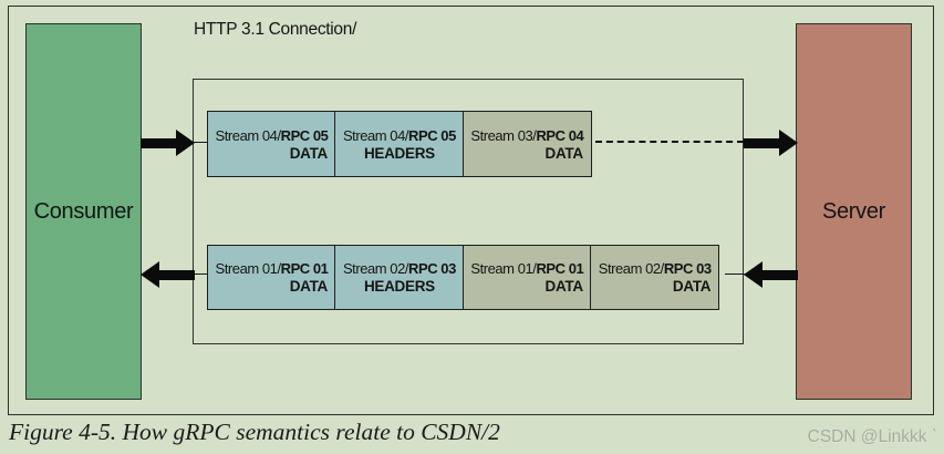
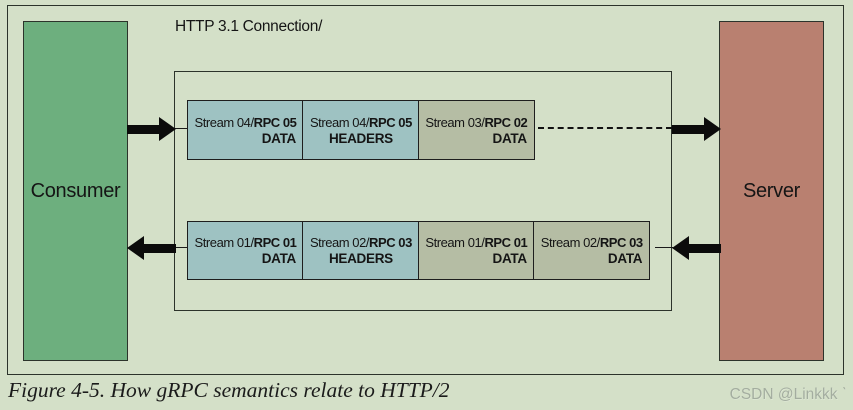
  Consumer
  Server
  HTTP 3.1 Connection/
  Stream 04/RPC 05
  DATA
  Stream 04/RPC 05
  HEADERS
- Stream 03/RPC 04
+ Stream 03/RPC 02
  DATA
  Stream 01/RPC 01
  DATA
  Stream 02/RPC 03
  HEADERS
  Stream 01/RPC 01
  DATA
  Stream 02/RPC 03
  DATA
- Figure 4-5. How gRPC semantics relate to CSDN/2
+ Figure 4-5. How gRPC semantics relate to HTTP/2
  CSDN @Linkkk ˋ
